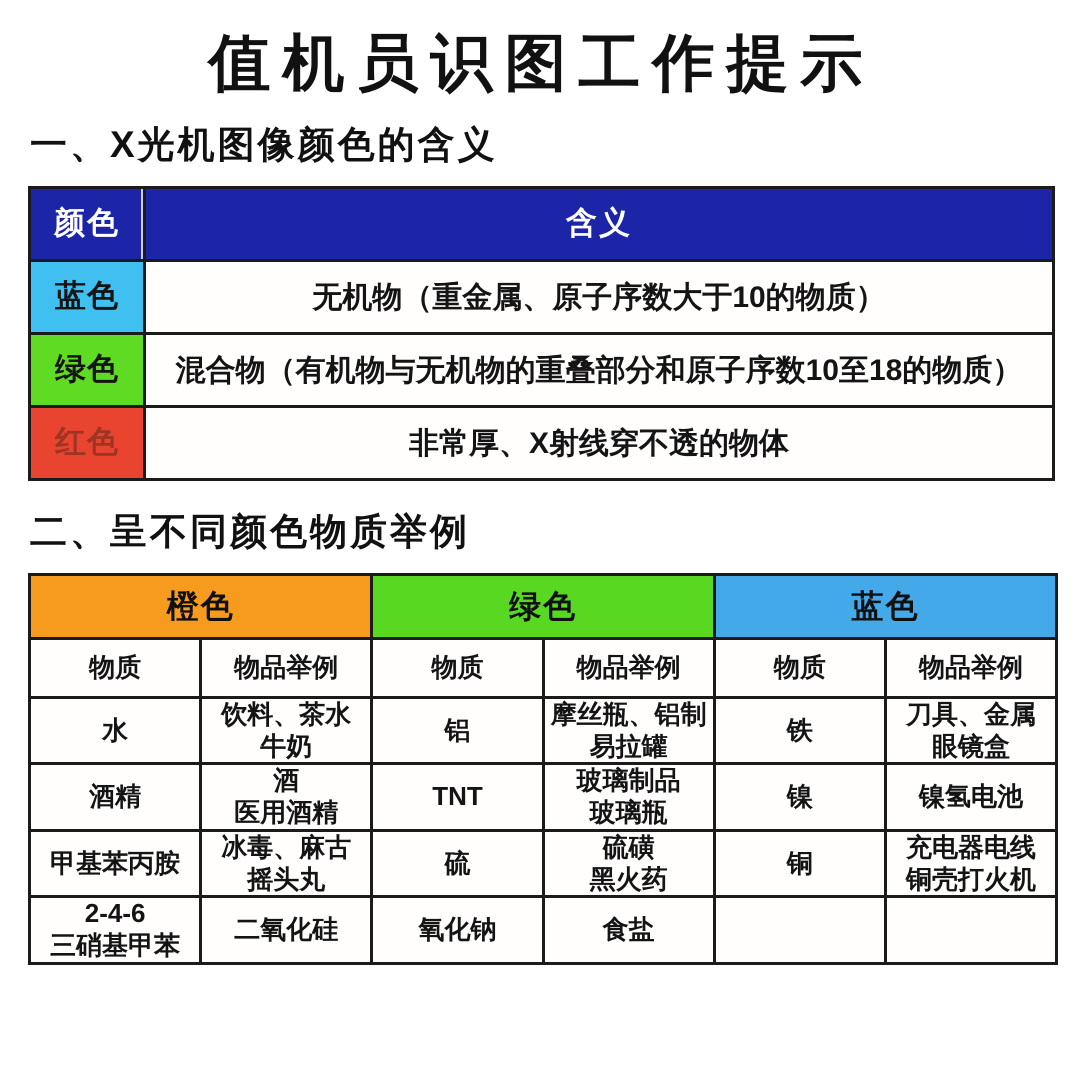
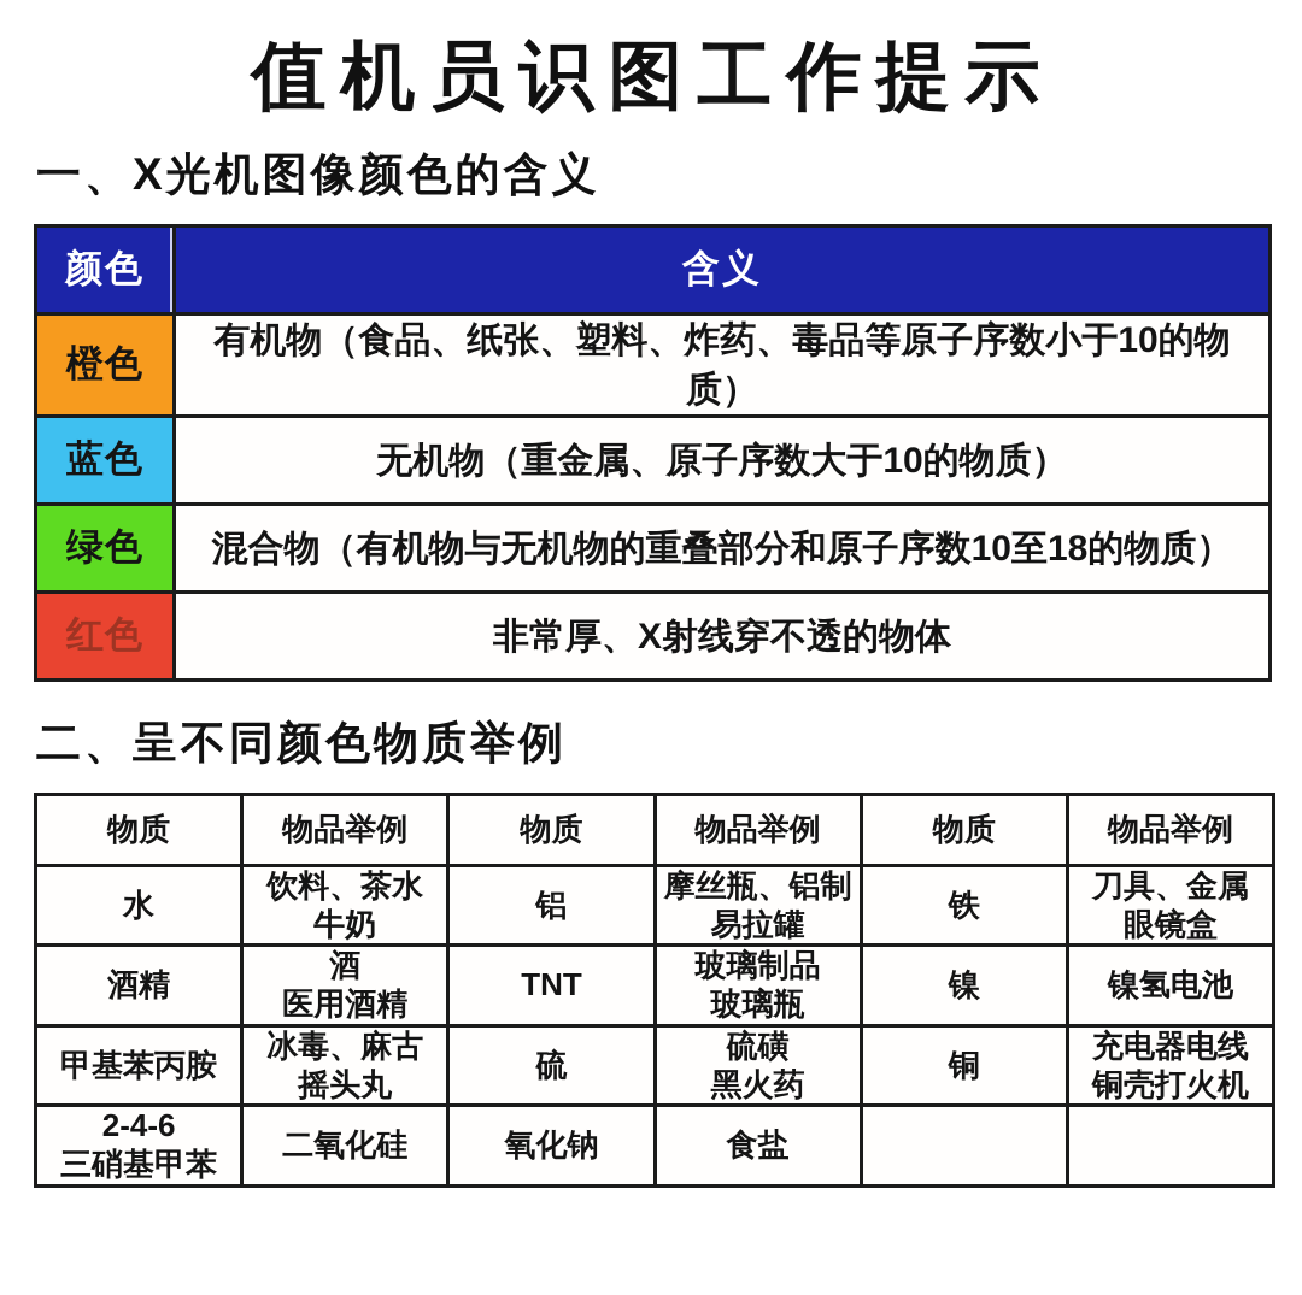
  值机员识图工作提示
  一、X光机图像颜色的含义
  颜色	含义
+ 橙色	有机物（食品、纸张、塑料、炸药、毒品等原子序数小于10的物质）
  蓝色	无机物（重金属、原子序数大于10的物质）
  绿色	混合物（有机物与无机物的重叠部分和原子序数10至18的物质）
  红色	非常厚、X射线穿不透的物体
  二、呈不同颜色物质举例
- 橙色	绿色	蓝色
  物质	物品举例	物质	物品举例	物质	物品举例
  水	饮料、茶水 牛奶	铝	摩丝瓶、铝制 易拉罐	铁	刀具、金属 眼镜盒
  酒精	酒 医用酒精	TNT	玻璃制品 玻璃瓶	镍	镍氢电池
  甲基苯丙胺	冰毒、麻古 摇头丸	硫	硫磺 黑火药	铜	充电器电线 铜壳打火机
  2-4-6 三硝基甲苯	二氧化硅	氧化钠	食盐
